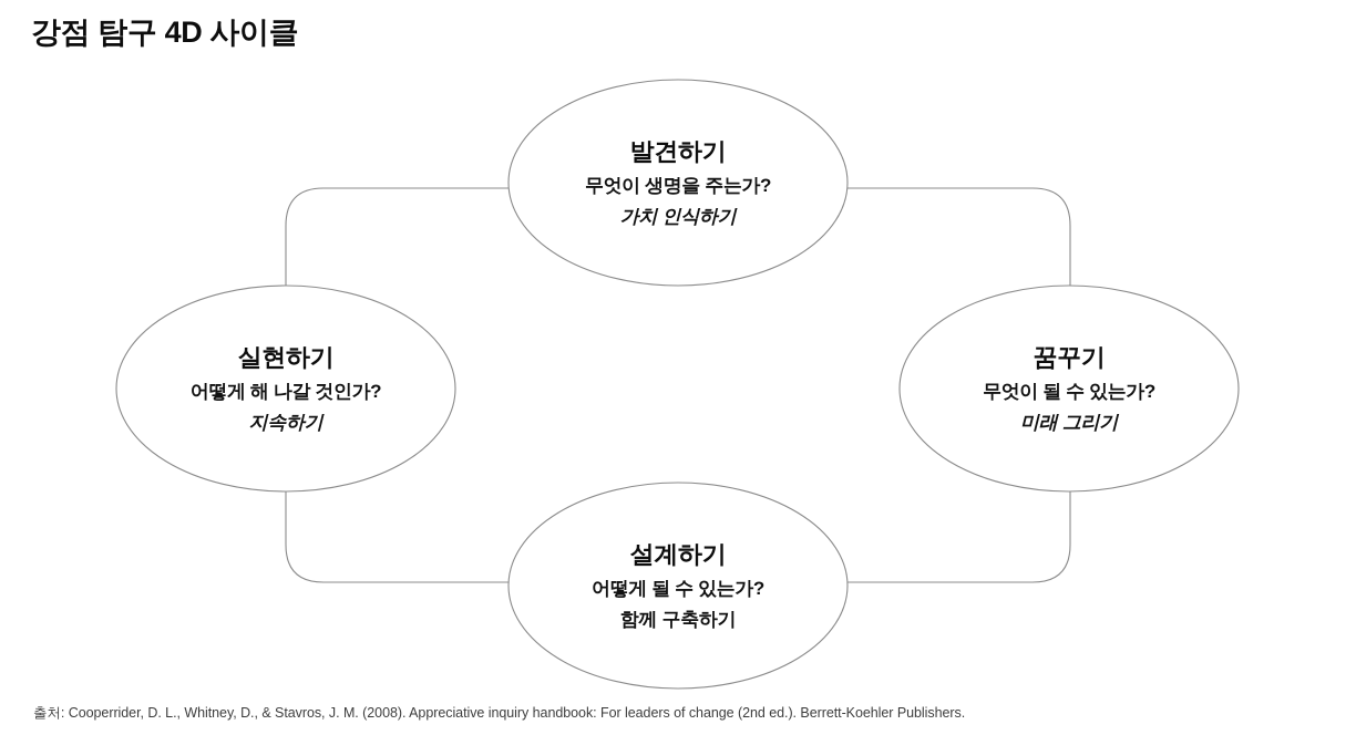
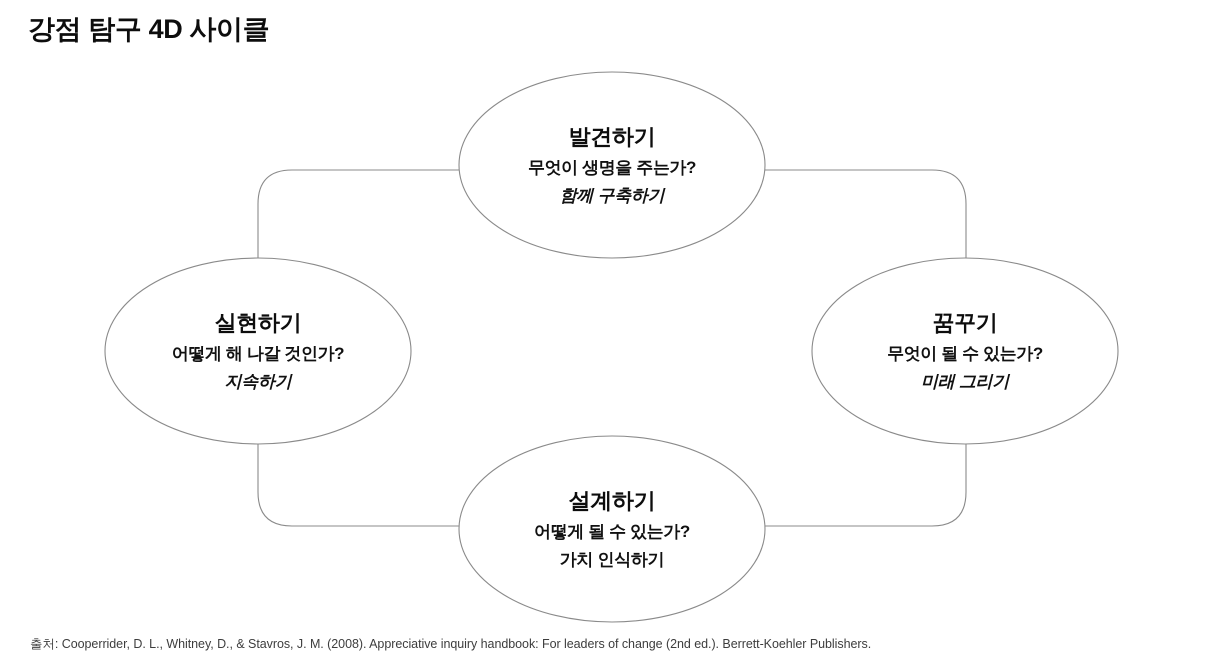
  강점 탐구 4D 사이클
  발견하기
  무엇이 생명을 주는가?
- 가치 인식하기
+ 함께 구축하기
  꿈꾸기
  무엇이 될 수 있는가?
  미래 그리기
  설계하기
  어떻게 될 수 있는가?
- 함께 구축하기
+ 가치 인식하기
  실현하기
  어떻게 해 나갈 것인가?
  지속하기
  출처: Cooperrider, D. L., Whitney, D., & Stavros, J. M. (2008). Appreciative inquiry handbook: For leaders of change (2nd ed.). Berrett-Koehler Publishers.
